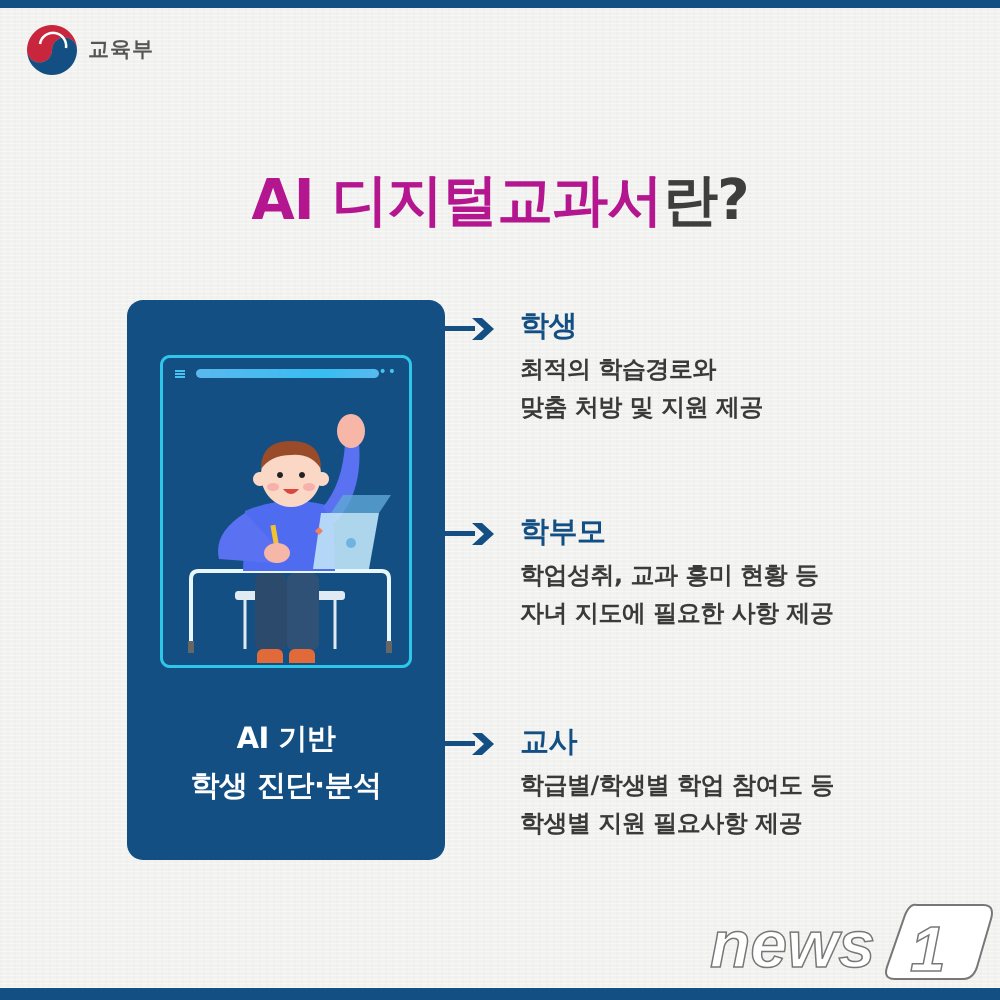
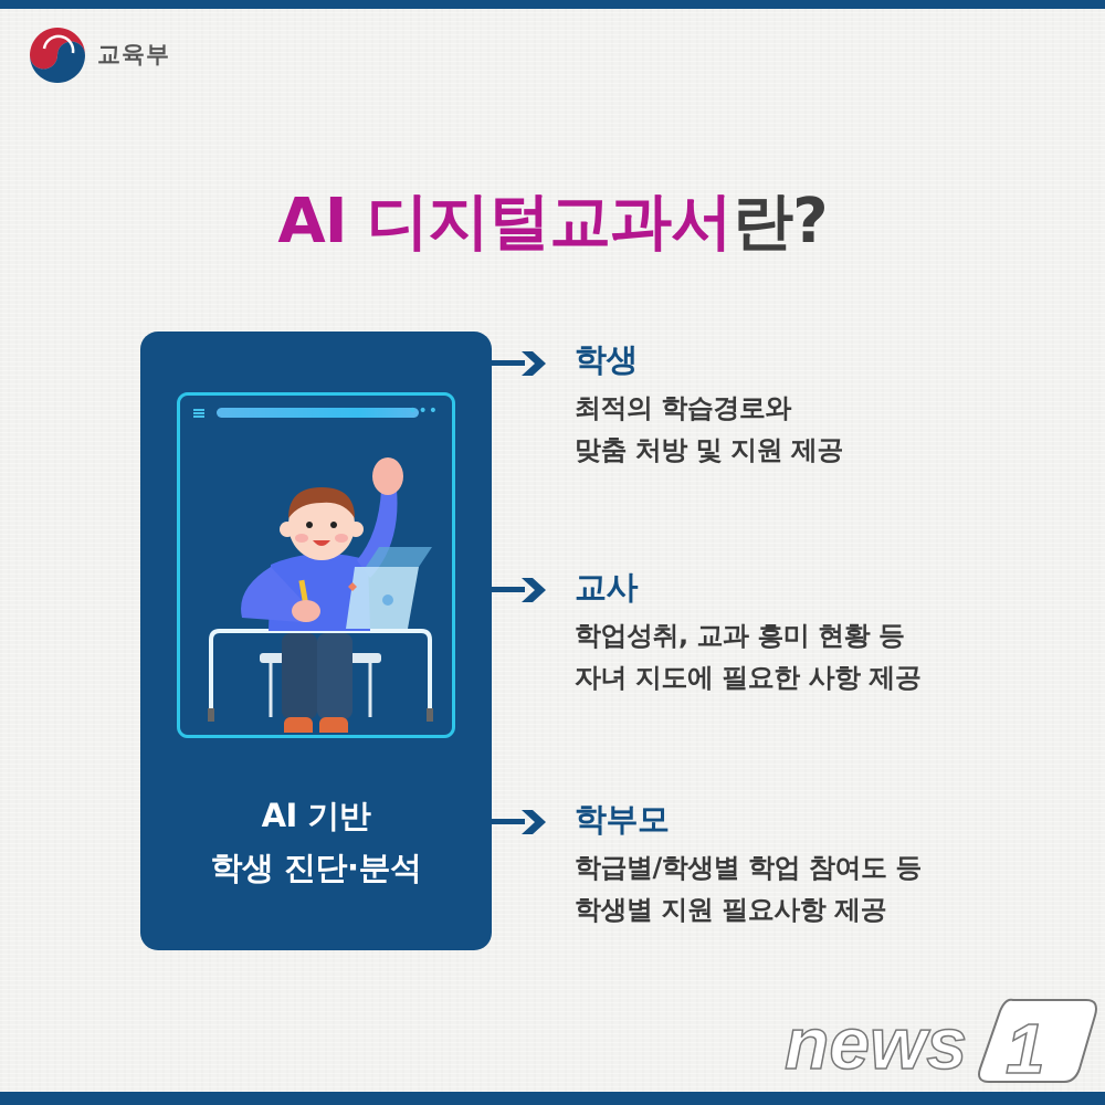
  교육부
  AI 디지털교과서란?
  •••
  AI 기반
  학생 진단·분석
  학생
  최적의 학습경로와
  맞춤 처방 및 지원 제공
- 학부모
+ 교사
  학업성취, 교과 흥미 현황 등
  자녀 지도에 필요한 사항 제공
- 교사
+ 학부모
  학급별/학생별 학업 참여도 등
  학생별 지원 필요사항 제공
  news
  1
